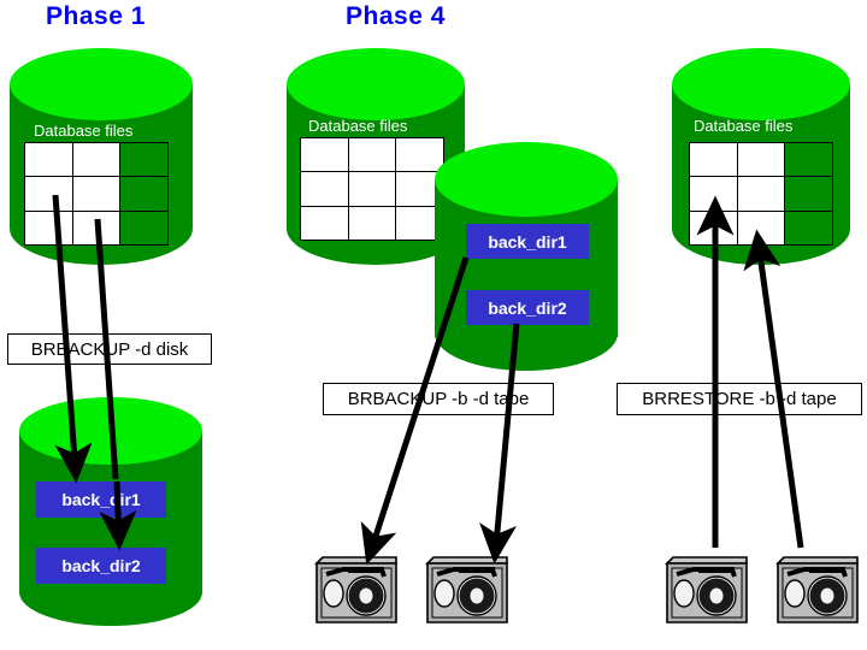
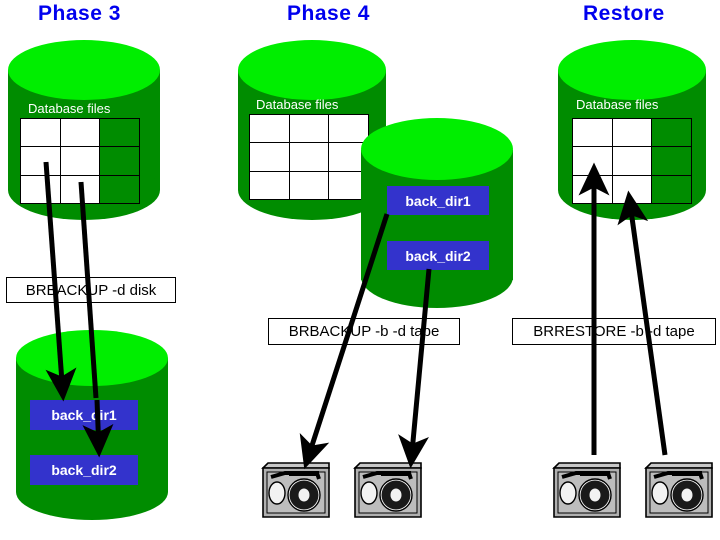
- Phase 1
+ Phase 3
  Database files
  back_ir1
  back_dir2
  BRBACKUP -d disk
  Phase 4
  Database files
  back_dir1
  back_dir2
  BRBACKUP -b -d tape
+ Restore
  Database files
  BRRESTORE -b -d tape
